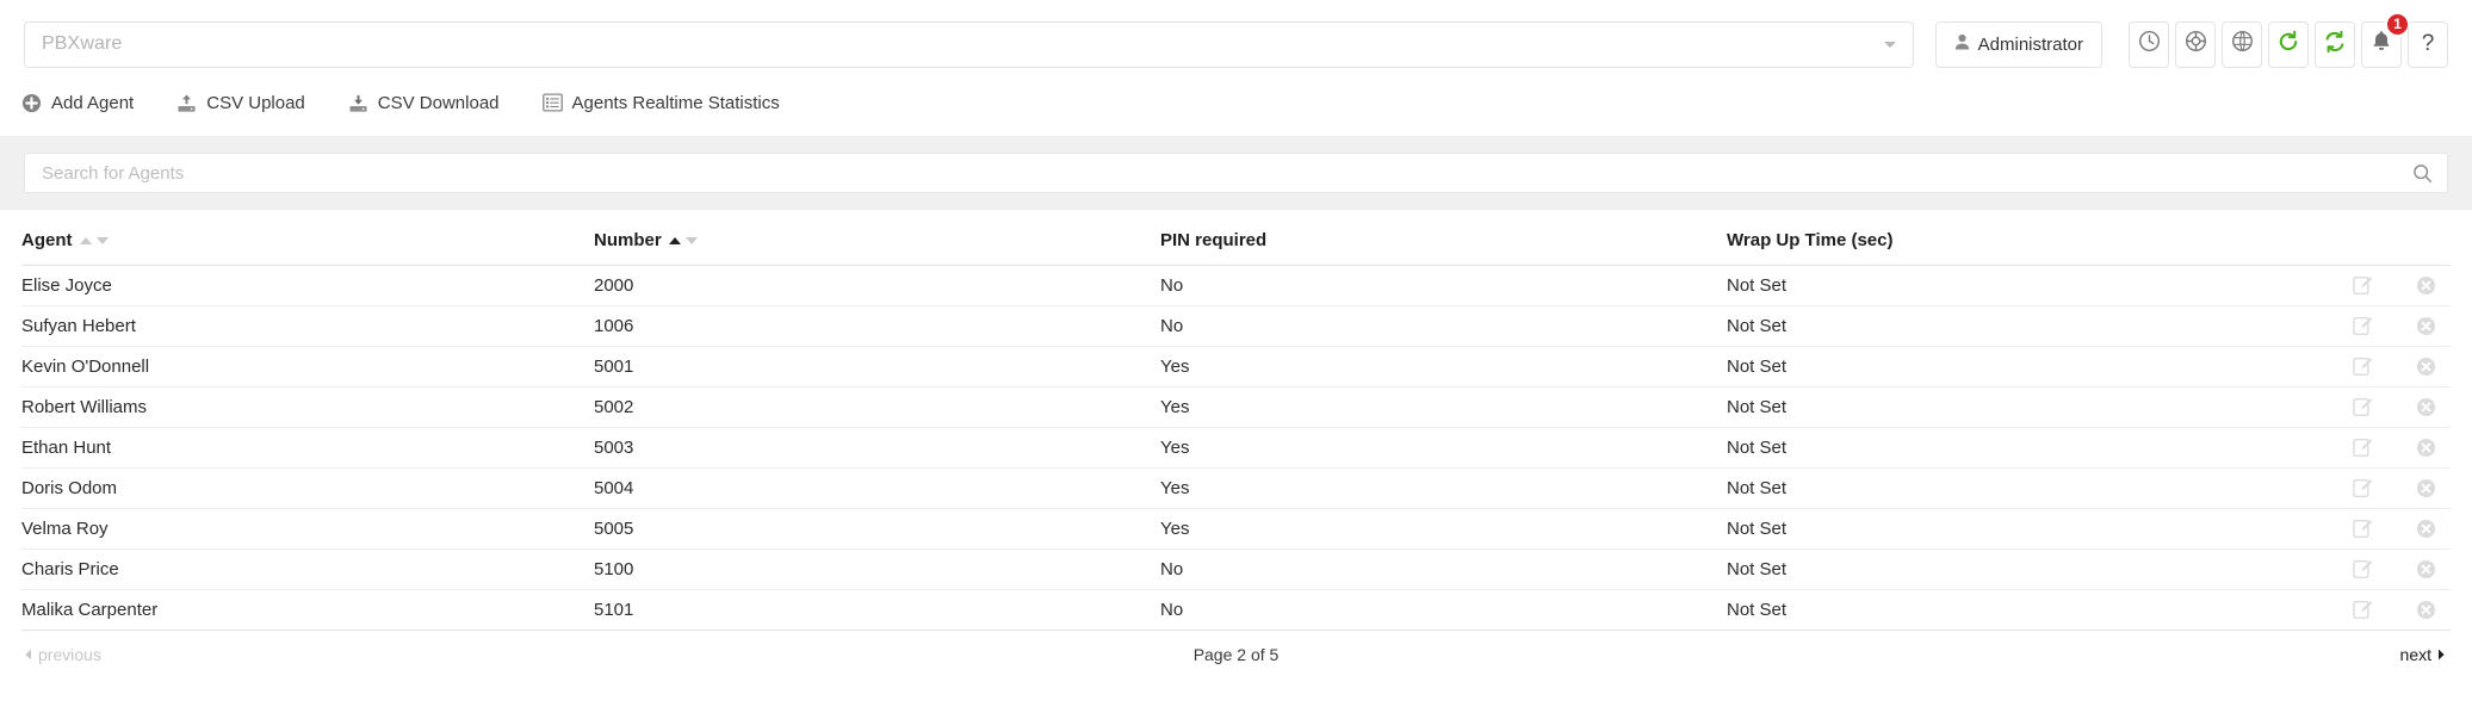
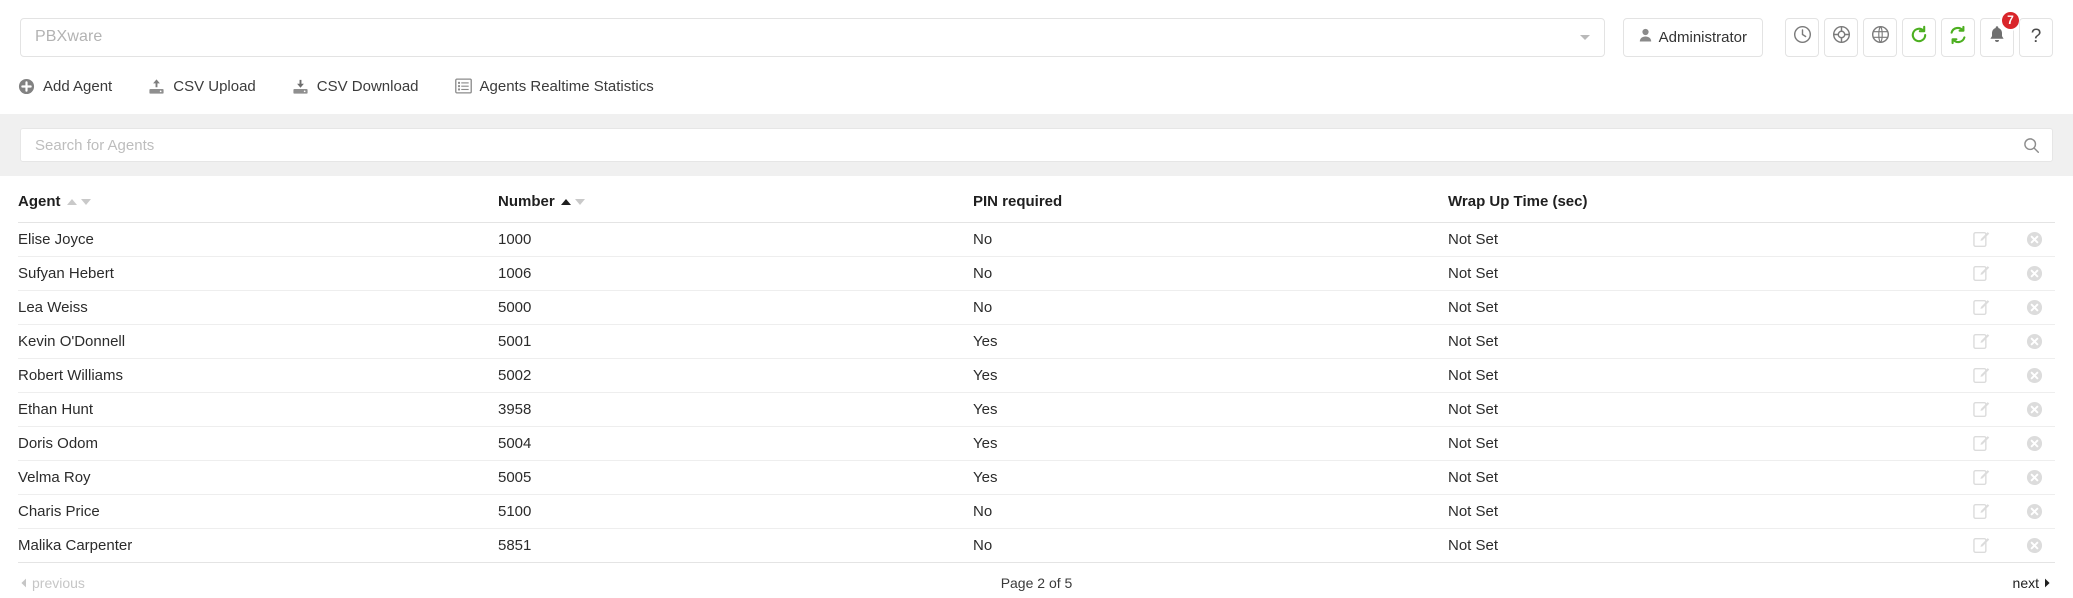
  PBXware
  Administrator
- 1
+ 7
  ?
  Add Agent
  CSV Upload
  CSV Download
  Agents Realtime Statistics
  Search for Agents
  Agent	Number	PIN required	Wrap Up Time (sec)
- Elise Joyce	2000	No	Not Set
+ Elise Joyce	1000	No	Not Set
  Sufyan Hebert	1006	No	Not Set
+ Lea Weiss	5000	No	Not Set
  Kevin O'Donnell	5001	Yes	Not Set
  Robert Williams	5002	Yes	Not Set
- Ethan Hunt	5003	Yes	Not Set
+ Ethan Hunt	3958	Yes	Not Set
  Doris Odom	5004	Yes	Not Set
  Velma Roy	5005	Yes	Not Set
  Charis Price	5100	No	Not Set
- Malika Carpenter	5101	No	Not Set
+ Malika Carpenter	5851	No	Not Set
  previous
  Page 2 of 5
  next
